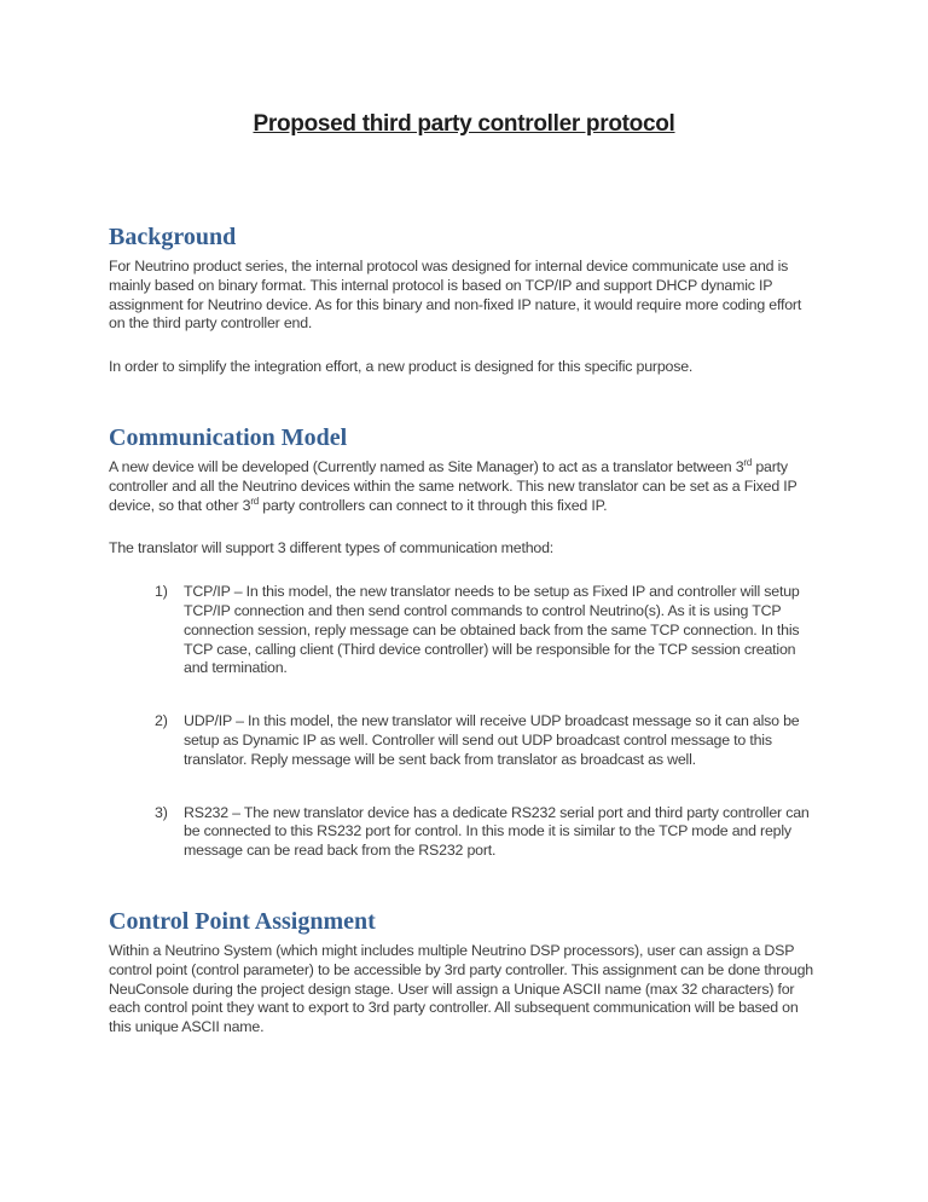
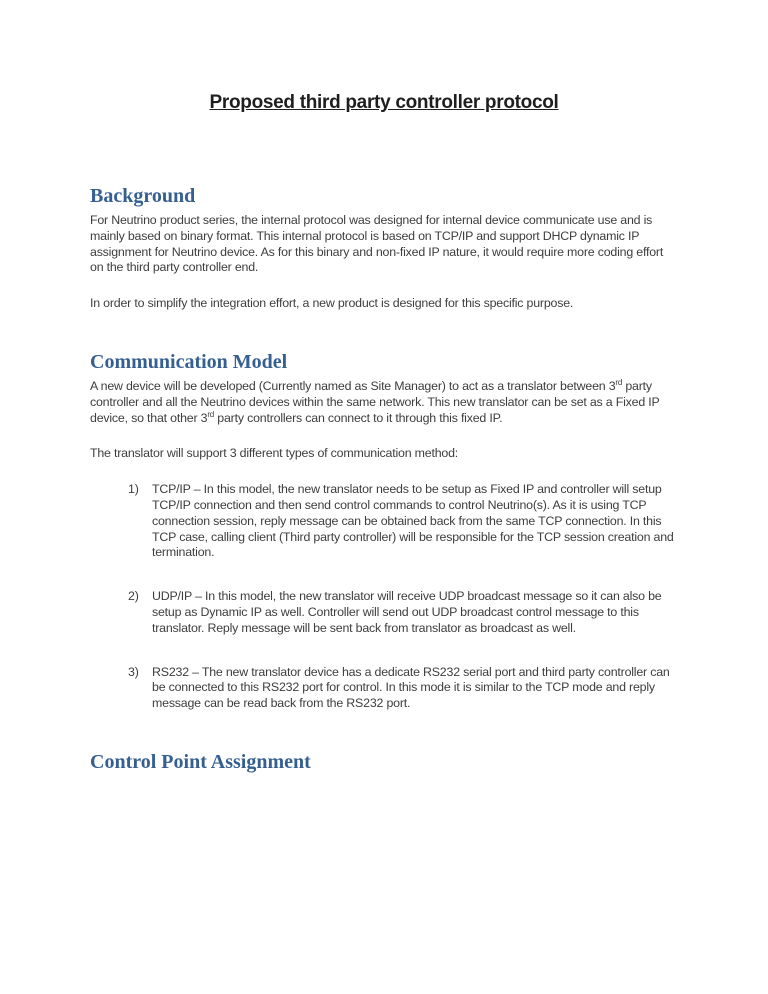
  Proposed third party controller protocol
  Background
  For Neutrino product series, the internal protocol was designed for internal device communicate use and is mainly based on binary format. This internal protocol is based on TCP/IP and support DHCP dynamic IP assignment for Neutrino device. As for this binary and non-fixed IP nature, it would require more coding effort on the third party controller end.
  In order to simplify the integration effort, a new product is designed for this specific purpose.
  Communication Model
  A new device will be developed (Currently named as Site Manager) to act as a translator between 3rd party controller and all the Neutrino devices within the same network. This new translator can be set as a Fixed IP device, so that other 3rd party controllers can connect to it through this fixed IP.
  The translator will support 3 different types of communication method:
  1)
- TCP/IP – In this model, the new translator needs to be setup as Fixed IP and controller will setup TCP/IP connection and then send control commands to control Neutrino(s). As it is using TCP connection session, reply message can be obtained back from the same TCP connection. In this TCP case, calling client (Third device controller) will be responsible for the TCP session creation and termination.
+ TCP/IP – In this model, the new translator needs to be setup as Fixed IP and controller will setup TCP/IP connection and then send control commands to control Neutrino(s). As it is using TCP connection session, reply message can be obtained back from the same TCP connection. In this TCP case, calling client (Third party controller) will be responsible for the TCP session creation and termination.
  2)
  UDP/IP – In this model, the new translator will receive UDP broadcast message so it can also be setup as Dynamic IP as well. Controller will send out UDP broadcast control message to this translator. Reply message will be sent back from translator as broadcast as well.
  3)
  RS232 – The new translator device has a dedicate RS232 serial port and third party controller can be connected to this RS232 port for control. In this mode it is similar to the TCP mode and reply message can be read back from the RS232 port.
  Control Point Assignment
- Within a Neutrino System (which might includes multiple Neutrino DSP processors), user can assign a DSP control point (control parameter) to be accessible by 3rd party controller. This assignment can be done through NeuConsole during the project design stage. User will assign a Unique ASCII name (max 32 characters) for each control point they want to export to 3rd party controller. All subsequent communication will be based on this unique ASCII name.
